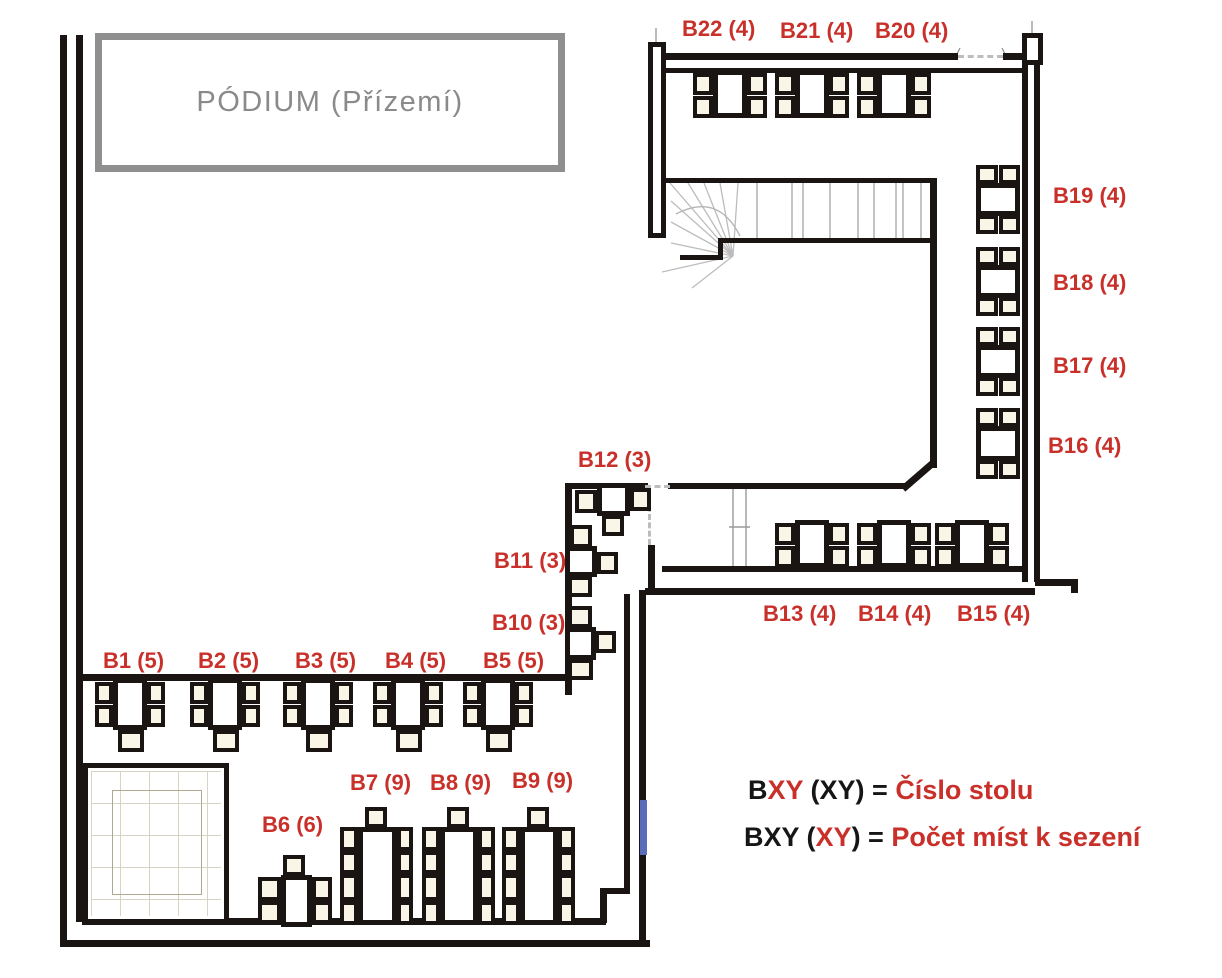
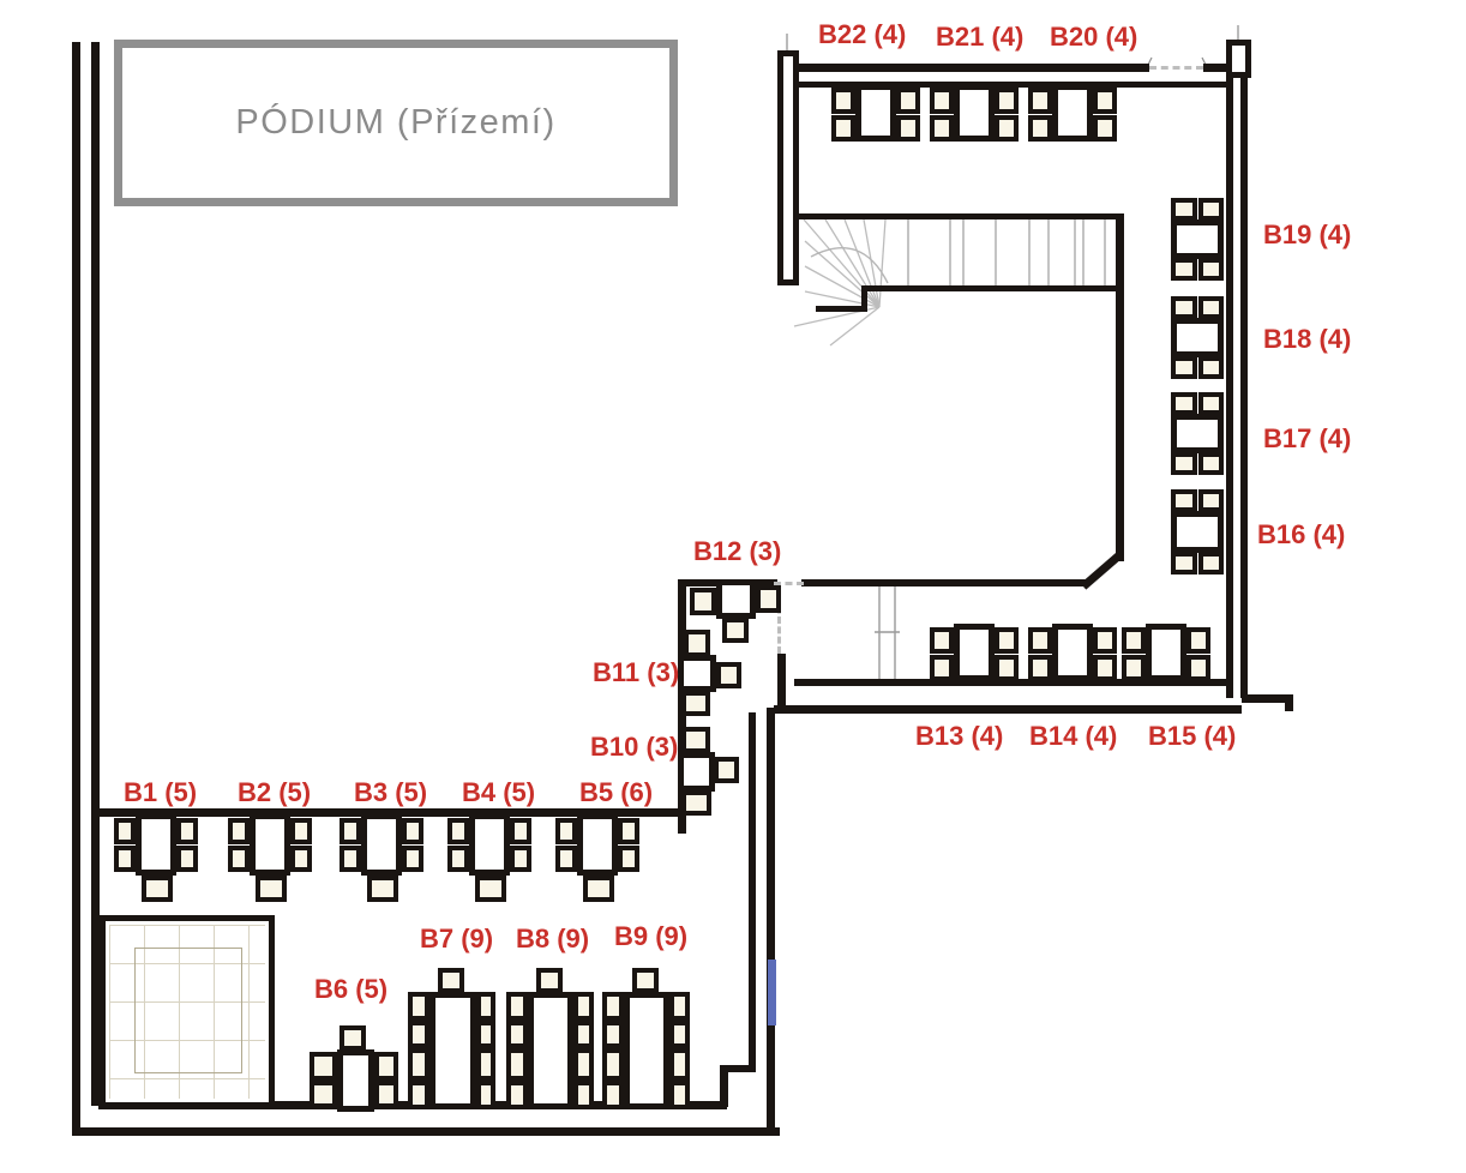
  PÓDIUM (Přízemí)
- BXY (XY) = Číslo stolu
- BXY (XY) = Počet míst k sezení
  B1 (5)
  B2 (5)
  B3 (5)
  B4 (5)
- B5 (5)
+ B5 (6)
- B6 (6)
+ B6 (5)
  B7 (9)
  B8 (9)
  B9 (9)
  B10 (3)
  B11 (3)
  B12 (3)
  B13 (4)
  B14 (4)
  B15 (4)
  B16 (4)
  B17 (4)
  B18 (4)
  B19 (4)
  B20 (4)
  B21 (4)
  B22 (4)
